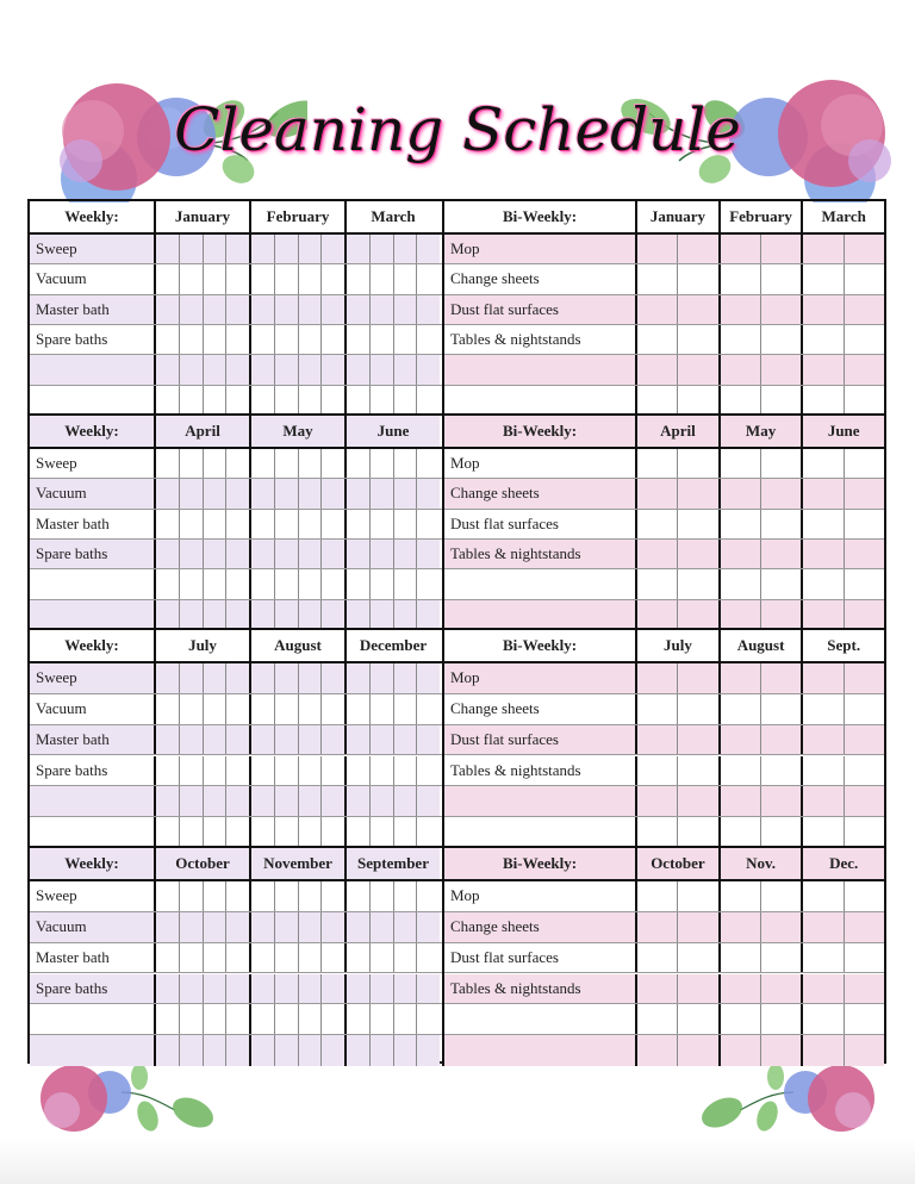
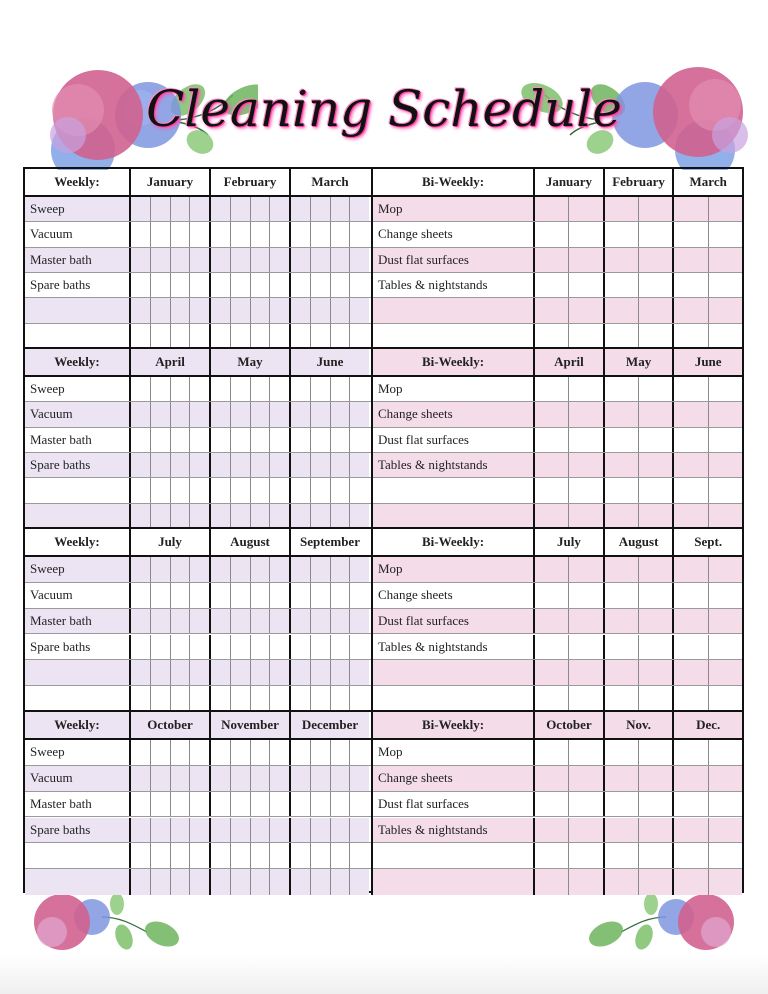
  Cleaning Schedule
  Weekly:
  January
  February
  March
  Sweep
  Vacuum
  Master bath
  Spare baths
  Bi-Weekly:
  January
  February
  March
  Mop
  Change sheets
  Dust flat surfaces
  Tables & nightstands
  Weekly:
  April
  May
  June
  Sweep
  Vacuum
  Master bath
  Spare baths
  Bi-Weekly:
  April
  May
  June
  Mop
  Change sheets
  Dust flat surfaces
  Tables & nightstands
  Weekly:
  July
  August
- December
+ September
  Sweep
  Vacuum
  Master bath
  Spare baths
  Bi-Weekly:
  July
  August
  Sept.
  Mop
  Change sheets
  Dust flat surfaces
  Tables & nightstands
  Weekly:
  October
  November
- September
+ December
  Sweep
  Vacuum
  Master bath
  Spare baths
  Bi-Weekly:
  October
  Nov.
  Dec.
  Mop
  Change sheets
  Dust flat surfaces
  Tables & nightstands
